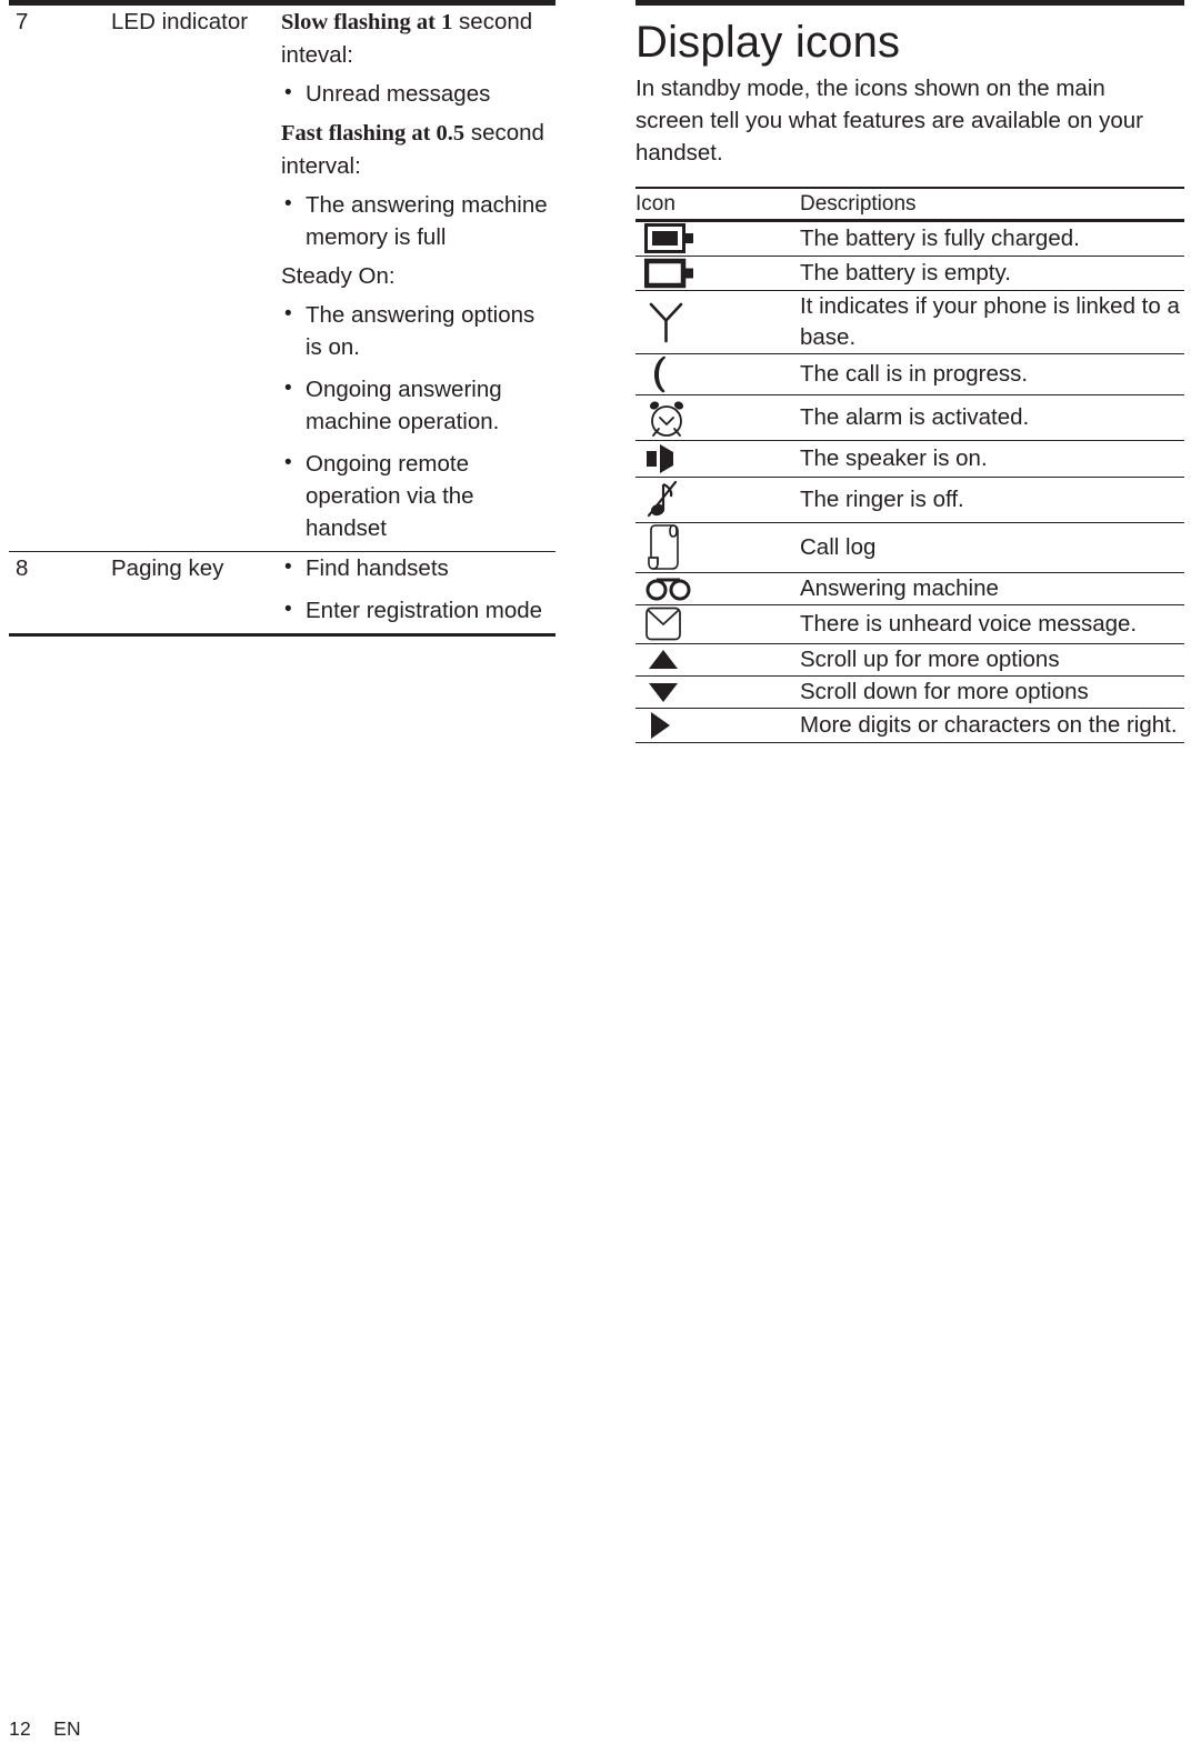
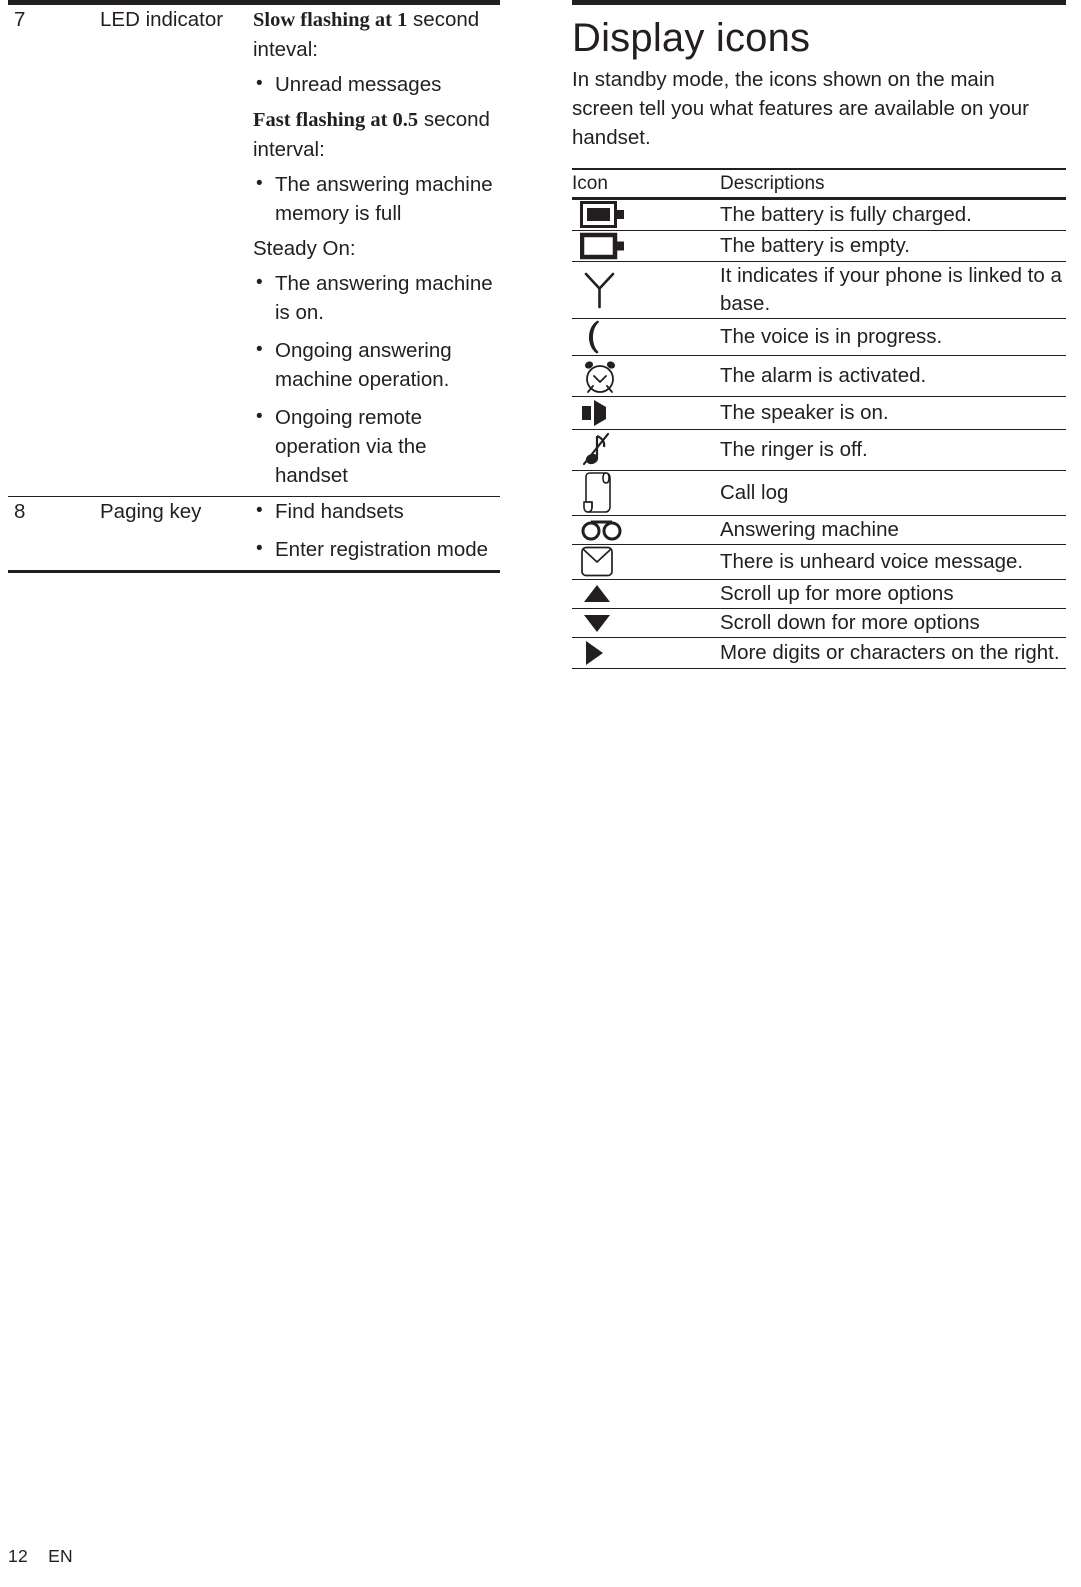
- 7	LED indicator	Slow flashing at 1 second inteval: Unread messages Fast flashing at 0.5 second interval: The answering machine memory is full Steady On: The answering options is on. Ongoing answering machine operation. Ongoing remote operation via the handset
+ 7	LED indicator	Slow flashing at 1 second inteval: Unread messages Fast flashing at 0.5 second interval: The answering machine memory is full Steady On: The answering machine is on. Ongoing answering machine operation. Ongoing remote operation via the handset
  8	Paging key	Find handsets Enter registration mode
  Display icons
  In standby mode, the icons shown on the main screen tell you what features are available on your handset.
  Icon	Descriptions
  	The battery is fully charged.
  	The battery is empty.
  	It indicates if your phone is linked to a base.
- 	The call is in progress.
+ 	The voice is in progress.
  	The alarm is activated.
  	The speaker is on.
  	The ringer is off.
  	Call log
  	Answering machine
  	There is unheard voice message.
  	Scroll up for more options
  	Scroll down for more options
  	More digits or characters on the right.
  12 EN
